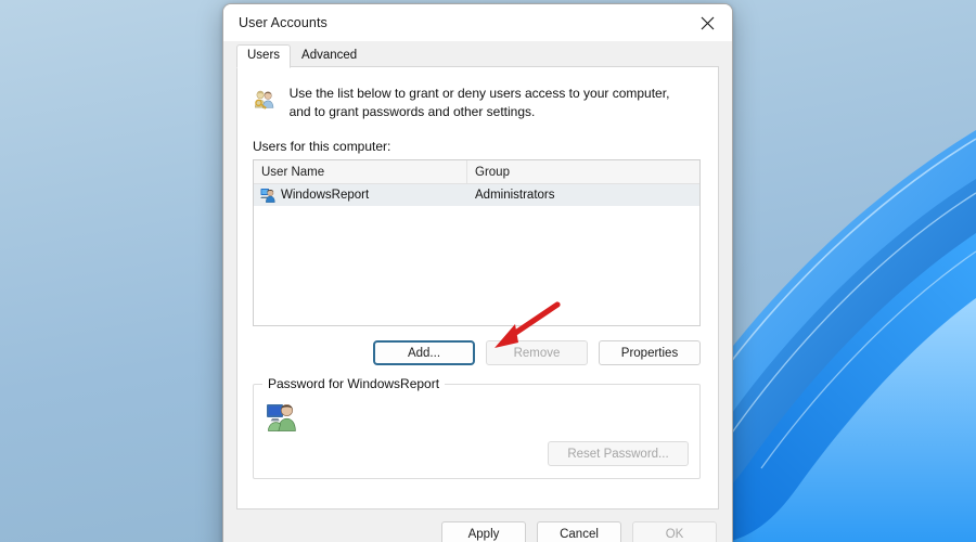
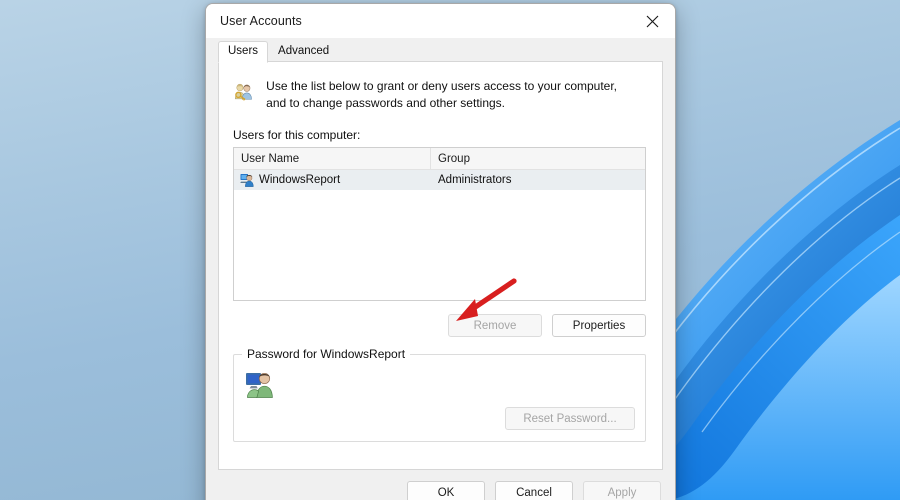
  User Accounts
  Users
  Advanced
- Use the list below to grant or deny users access to your computer, and to grant passwords and other settings.
+ Use the list below to grant or deny users access to your computer, and to change passwords and other settings.
  Users for this computer:
  User Name
  Group
  WindowsReport
  Administrators
- Add...
  Remove
  Properties
  Password for WindowsReport
  Reset Password...
- Apply
+ OK
  Cancel
- OK
+ Apply
